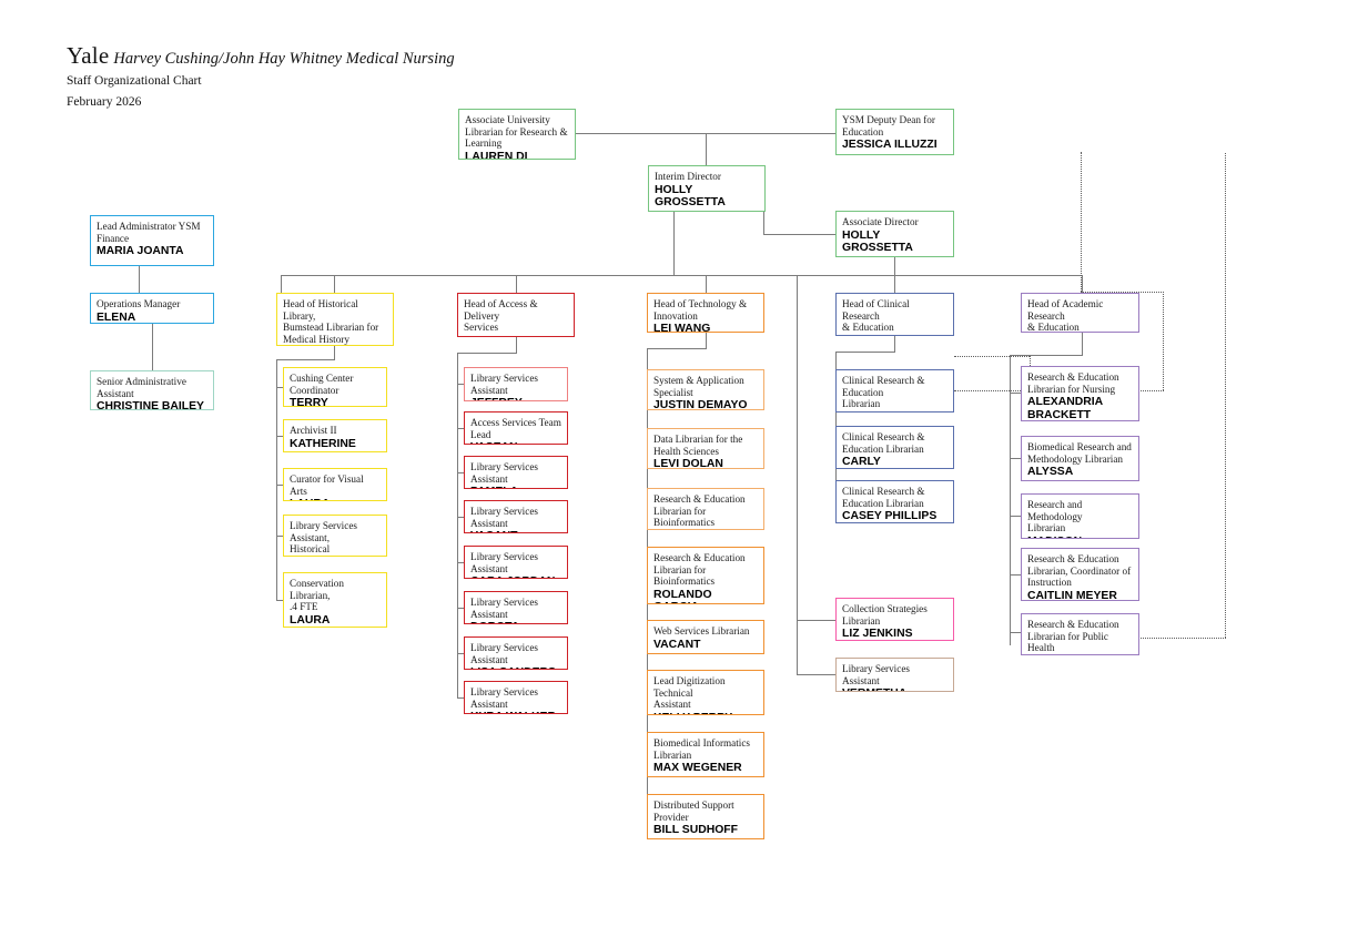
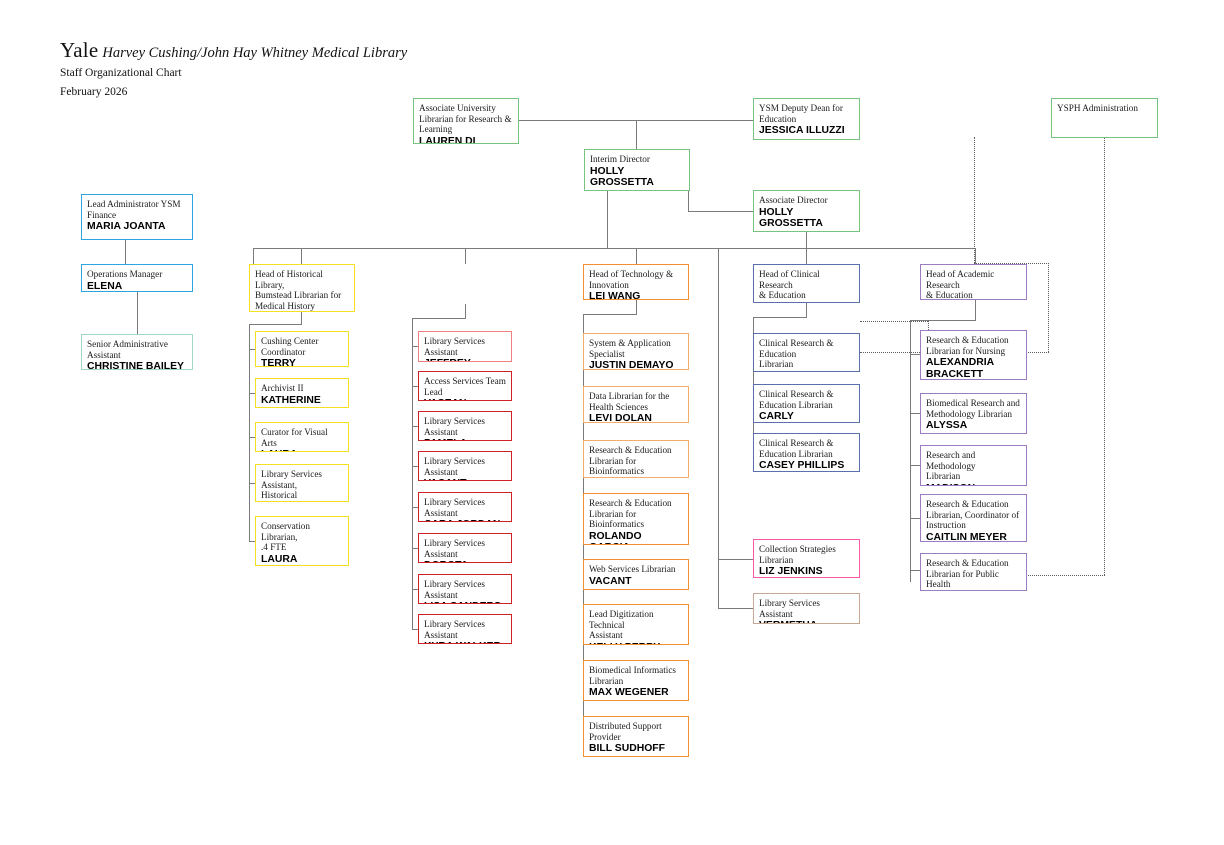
- Yale Harvey Cushing/John Hay Whitney Medical Nursing
+ Yale Harvey Cushing/John Hay Whitney Medical Library
  Staff Organizational Chart
  February 2026
  Associate University
  Librarian for Research &
  Learning
  YSM Deputy Dean for
  Education
  JESSICA ILLUZZI
+ YSPH Administration
  Interim Director
  HOLLY GROSSETTA
  Associate Director
  HOLLY GROSSETTA
  Lead Administrator YSM
  Finance
  MARIA JOANTA
  Operations Manager
  Senior Administrative
  Assistant
  CHRISTINE BAILEY
  Head of Historical Library,
  Bumstead Librarian for
  Medical History
  Cushing Center
  Coordinator
  Archivist II
  Curator for Visual Arts
  Library Services Assistant,
  Historical
  Conservation Librarian,
  .4 FTE
- Head of Access & Delivery
- Services
  Library Services Assistant
  Access Services Team Lead
  Library Services Assistant
  Library Services Assistant
  Library Services Assistant
  Library Services Assistant
  Library Services Assistant
  Library Services Assistant
  Head of Technology &
  Innovation
  LEI WANG
  System & Application
  Specialist
  JUSTIN DEMAYO
  Data Librarian for the
  Health Sciences
  LEVI DOLAN
  Research & Education
  Librarian for Bioinformatics
  Research & Education
  Librarian for Bioinformatics
  Web Services Librarian
  VACANT
  Lead Digitization Technical
  Assistant
  Biomedical Informatics
  Librarian
  MAX WEGENER
  Distributed Support
  Provider
  BILL SUDHOFF
  Head of Clinical Research
  & Education
  Clinical Research & Education
  Librarian
  Clinical Research &
  Education Librarian
  Clinical Research &
  Education Librarian
  CASEY PHILLIPS
  Collection Strategies
  Librarian
  LIZ JENKINS
  Library Services Assistant
  Head of Academic Research
  & Education
  Research & Education
  Librarian for Nursing
  ALEXANDRIA
  BRACKETT
  Biomedical Research and
  Methodology Librarian
  Research and Methodology
  Librarian
  Research & Education
  Librarian, Coordinator of
  Instruction
  CAITLIN MEYER
  Research & Education
  Librarian for Public Health
